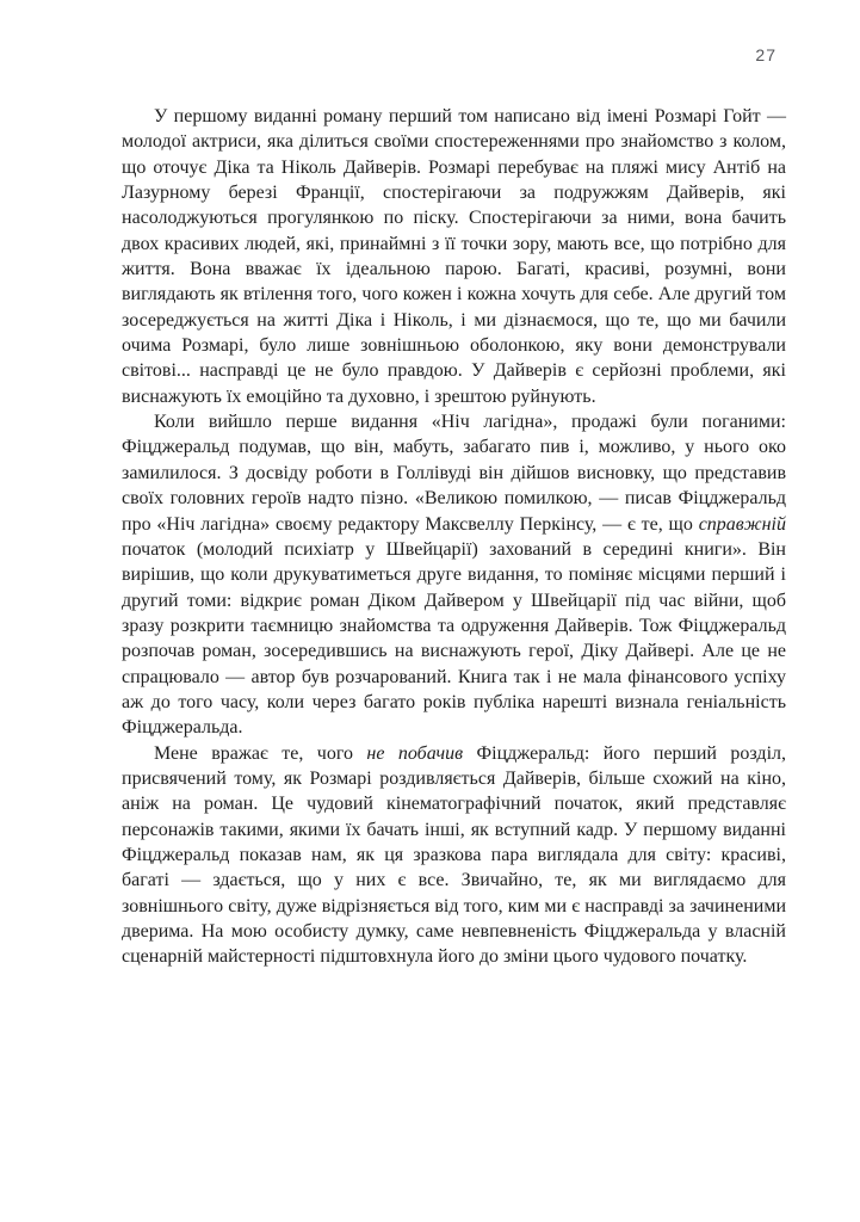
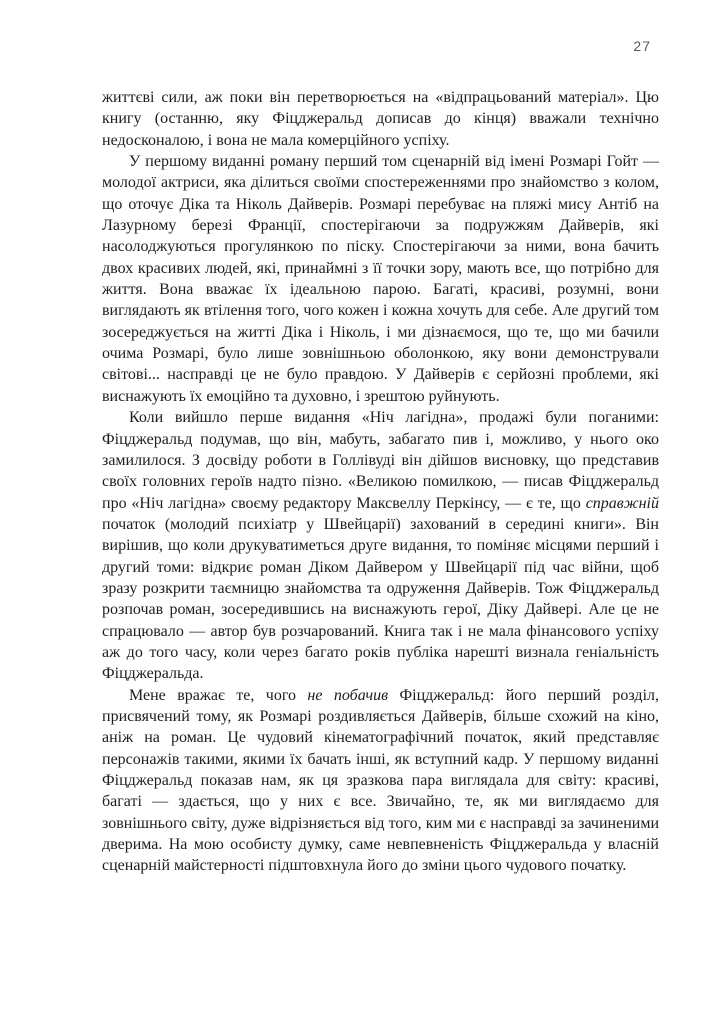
  27
+ життєві сили, аж поки він перетворюється на «відпрацьований матеріал». Цю книгу (останню, яку Фіцджеральд дописав до кінця) вважали технічно недосконалою, і вона не мала комерційного успіху.
- У першому виданні роману перший том написано від імені Розмарі Гойт — молодої актриси, яка ділиться своїми спостереженнями про знайомство з колом, що оточує Діка та Ніколь Дайверів. Розмарі перебуває на пляжі мису Антіб на Лазурному березі Франції, спостерігаючи за подружжям Дайверів, які насолоджуються прогулянкою по піску. Спостерігаючи за ними, вона бачить двох красивих людей, які, принаймні з її точки зору, мають все, що потрібно для життя. Вона вважає їх ідеальною парою. Багаті, красиві, розумні, вони виглядають як втілення того, чого кожен і кожна хочуть для себе. Але другий том зосереджується на житті Діка і Ніколь, і ми дізнаємося, що те, що ми бачили очима Розмарі, було лише зовнішньою оболонкою, яку вони демонстрували світові... насправді це не було правдою. У Дайверів є серйозні проблеми, які виснажують їх емоційно та духовно, і зрештою руйнують.
+ У першому виданні роману перший том сценарній від імені Розмарі Гойт — молодої актриси, яка ділиться своїми спостереженнями про знайомство з колом, що оточує Діка та Ніколь Дайверів. Розмарі перебуває на пляжі мису Антіб на Лазурному березі Франції, спостерігаючи за подружжям Дайверів, які насолоджуються прогулянкою по піску. Спостерігаючи за ними, вона бачить двох красивих людей, які, принаймні з її точки зору, мають все, що потрібно для життя. Вона вважає їх ідеальною парою. Багаті, красиві, розумні, вони виглядають як втілення того, чого кожен і кожна хочуть для себе. Але другий том зосереджується на житті Діка і Ніколь, і ми дізнаємося, що те, що ми бачили очима Розмарі, було лише зовнішньою оболонкою, яку вони демонстрували світові... насправді це не було правдою. У Дайверів є серйозні проблеми, які виснажують їх емоційно та духовно, і зрештою руйнують.
  Коли вийшло перше видання «Ніч лагідна», продажі були поганими: Фіцджеральд подумав, що він, мабуть, забагато пив і, можливо, у нього око замилилося. З досвіду роботи в Голлівуді він дійшов висновку, що представив своїх головних героїв надто пізно. «Великою помилкою, — писав Фіцджеральд про «Ніч лагідна» своєму редактору Максвеллу Перкінсу, — є те, що справжній початок (молодий психіатр у Швейцарії) захований в середині книги». Він вирішив, що коли друкуватиметься друге видання, то поміняє місцями перший і другий томи: відкриє роман Діком Дайвером у Швейцарії під час війни, щоб зразу розкрити таємницю знайомства та одруження Дайверів. Тож Фіцджеральд розпочав роман, зосередившись на виснажують герої, Діку Дайвері. Але це не спрацювало — автор був розчарований. Книга так і не мала фінансового успіху аж до того часу, коли через багато років публіка нарешті визнала геніальність Фіцджеральда.
  Мене вражає те, чого не побачив Фіцджеральд: його перший розділ, присвячений тому, як Розмарі роздивляється Дайверів, більше схожий на кіно, аніж на роман. Це чудовий кінематографічний початок, який представляє персонажів такими, якими їх бачать інші, як вступний кадр. У першому виданні Фіцджеральд показав нам, як ця зразкова пара виглядала для світу: красиві, багаті — здається, що у них є все. Звичайно, те, як ми виглядаємо для зовнішнього світу, дуже відрізняється від того, ким ми є насправді за зачиненими дверима. На мою особисту думку, саме невпевненість Фіцджеральда у власній сценарній майстерності підштовхнула його до зміни цього чудового початку.
